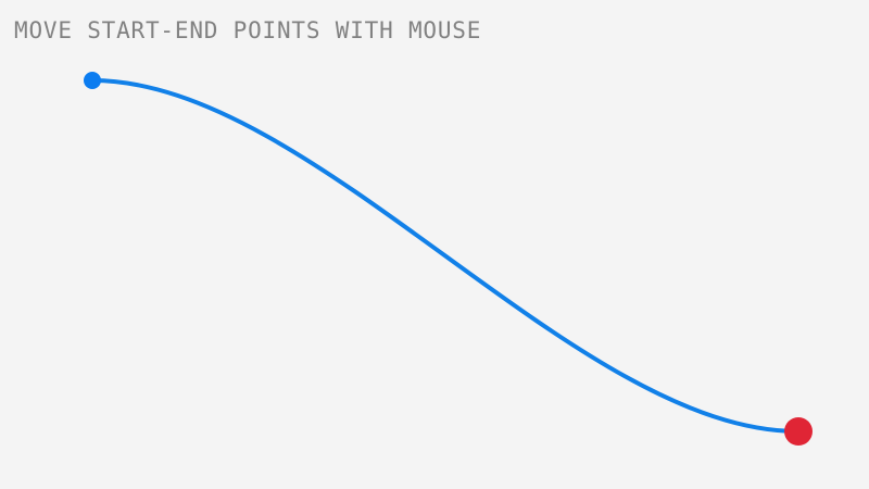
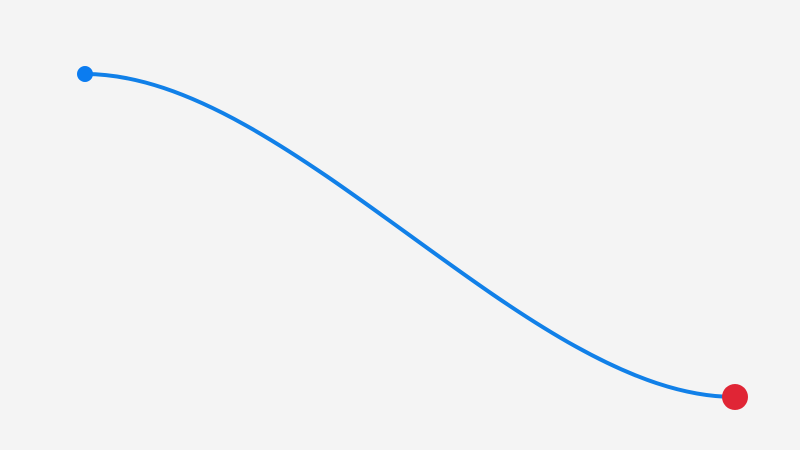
- MOVE START-END POINTS WITH MOUSE
